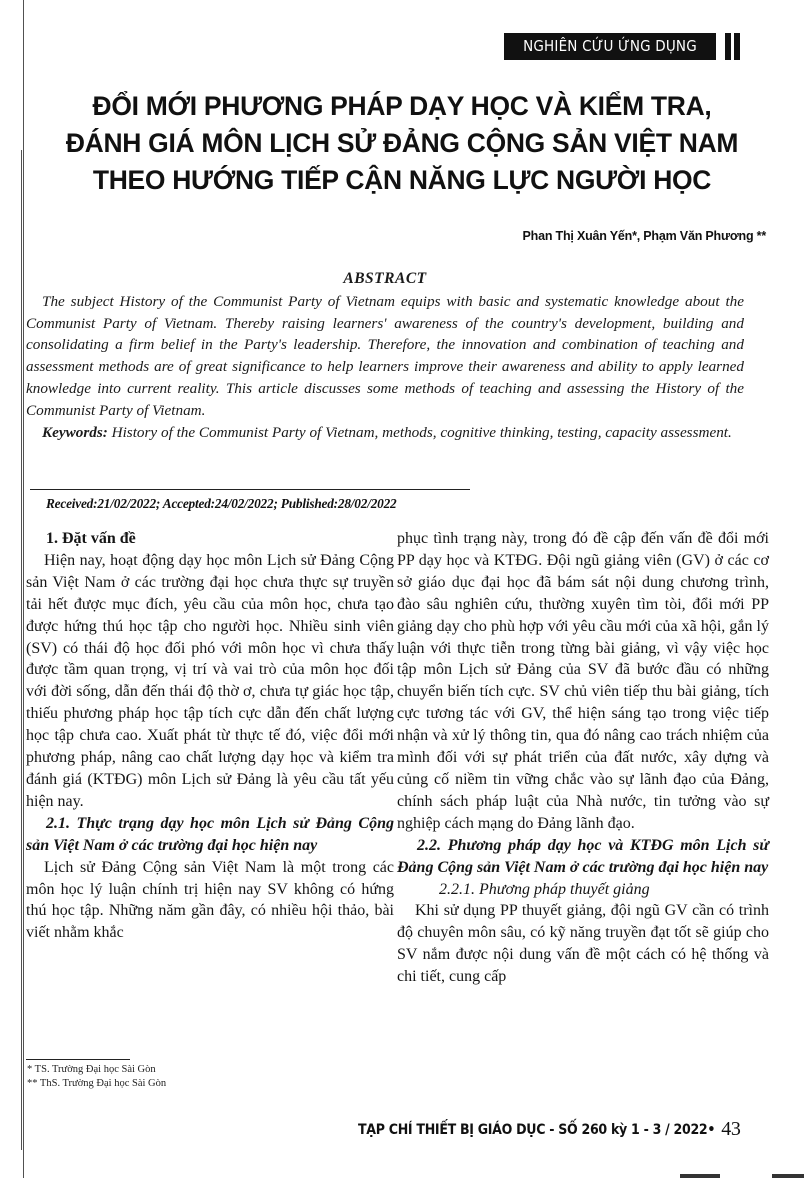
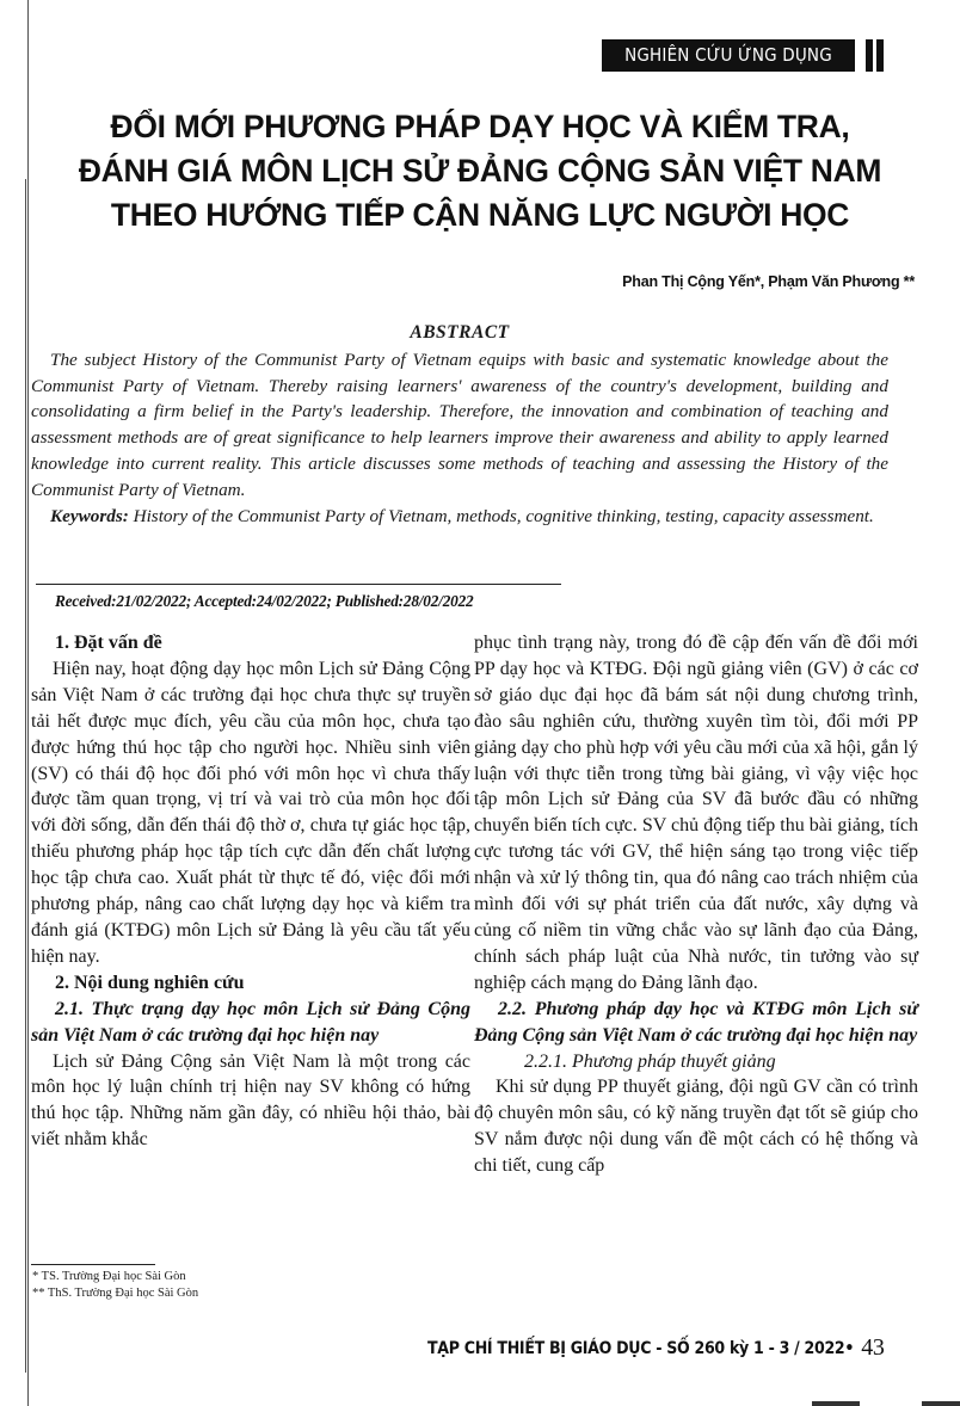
  NGHIÊN CỨU ỨNG DỤNG
  ĐỔI MỚI PHƯƠNG PHÁP DẠY HỌC VÀ KIỂM TRA,
  ĐÁNH GIÁ MÔN LỊCH SỬ ĐẢNG CỘNG SẢN VIỆT NAM
  THEO HƯỚNG TIẾP CẬN NĂNG LỰC NGƯỜI HỌC
- Phan Thị Xuân Yến*, Phạm Văn Phương **
+ Phan Thị Cộng Yến*, Phạm Văn Phương **
  ABSTRACT
  The subject History of the Communist Party of Vietnam equips with basic and systematic knowledge about the Communist Party of Vietnam. Thereby raising learners' awareness of the country's development, building and consolidating a firm belief in the Party's leadership. Therefore, the innovation and combination of teaching and assessment methods are of great significance to help learners improve their awareness and ability to apply learned knowledge into current reality. This article discusses some methods of teaching and assessing the History of the Communist Party of Vietnam.
  Keywords: History of the Communist Party of Vietnam, methods, cognitive thinking, testing, capacity assessment.
  Received:21/02/2022; Accepted:24/02/2022; Published:28/02/2022
  1. Đặt vấn đề
  Hiện nay, hoạt động dạy học môn Lịch sử Đảng Cộng sản Việt Nam ở các trường đại học chưa thực sự truyền tải hết được mục đích, yêu cầu của môn học, chưa tạo được hứng thú học tập cho người học. Nhiều sinh viên (SV) có thái độ học đối phó với môn học vì chưa thấy được tầm quan trọng, vị trí và vai trò của môn học đối với đời sống, dẫn đến thái độ thờ ơ, chưa tự giác học tập, thiếu phương pháp học tập tích cực dẫn đến chất lượng học tập chưa cao. Xuất phát từ thực tế đó, việc đổi mới phương pháp, nâng cao chất lượng dạy học và kiểm tra đánh giá (KTĐG) môn Lịch sử Đảng là yêu cầu tất yếu hiện nay.
+ 2. Nội dung nghiên cứu
  2.1. Thực trạng dạy học môn Lịch sử Đảng Cộng sản Việt Nam ở các trường đại học hiện nay
  Lịch sử Đảng Cộng sản Việt Nam là một trong các môn học lý luận chính trị hiện nay SV không có hứng thú học tập. Những năm gần đây, có nhiều hội thảo, bài viết nhằm khắc
- phục tình trạng này, trong đó đề cập đến vấn đề đổi mới PP dạy học và KTĐG. Đội ngũ giảng viên (GV) ở các cơ sở giáo dục đại học đã bám sát nội dung chương trình, đào sâu nghiên cứu, thường xuyên tìm tòi, đổi mới PP giảng dạy cho phù hợp với yêu cầu mới của xã hội, gắn lý luận với thực tiễn trong từng bài giảng, vì vậy việc học tập môn Lịch sử Đảng của SV đã bước đầu có những chuyển biến tích cực. SV chủ viên tiếp thu bài giảng, tích cực tương tác với GV, thể hiện sáng tạo trong việc tiếp nhận và xử lý thông tin, qua đó nâng cao trách nhiệm của mình đối với sự phát triển của đất nước, xây dựng và củng cố niềm tin vững chắc vào sự lãnh đạo của Đảng, chính sách pháp luật của Nhà nước, tin tưởng vào sự nghiệp cách mạng do Đảng lãnh đạo.
+ phục tình trạng này, trong đó đề cập đến vấn đề đổi mới PP dạy học và KTĐG. Đội ngũ giảng viên (GV) ở các cơ sở giáo dục đại học đã bám sát nội dung chương trình, đào sâu nghiên cứu, thường xuyên tìm tòi, đổi mới PP giảng dạy cho phù hợp với yêu cầu mới của xã hội, gắn lý luận với thực tiễn trong từng bài giảng, vì vậy việc học tập môn Lịch sử Đảng của SV đã bước đầu có những chuyển biến tích cực. SV chủ động tiếp thu bài giảng, tích cực tương tác với GV, thể hiện sáng tạo trong việc tiếp nhận và xử lý thông tin, qua đó nâng cao trách nhiệm của mình đối với sự phát triển của đất nước, xây dựng và củng cố niềm tin vững chắc vào sự lãnh đạo của Đảng, chính sách pháp luật của Nhà nước, tin tưởng vào sự nghiệp cách mạng do Đảng lãnh đạo.
  2.2. Phương pháp dạy học và KTĐG môn Lịch sử Đảng Cộng sản Việt Nam ở các trường đại học hiện nay
  2.2.1. Phương pháp thuyết giảng
  Khi sử dụng PP thuyết giảng, đội ngũ GV cần có trình độ chuyên môn sâu, có kỹ năng truyền đạt tốt sẽ giúp cho SV nắm được nội dung vấn đề một cách có hệ thống và chi tiết, cung cấp
  * TS. Trường Đại học Sài Gòn
  ** ThS. Trường Đại học Sài Gòn
  TẠP CHÍ THIẾT BỊ GIÁO DỤC - SỐ 260 kỳ 1 - 3 / 2022• 43
